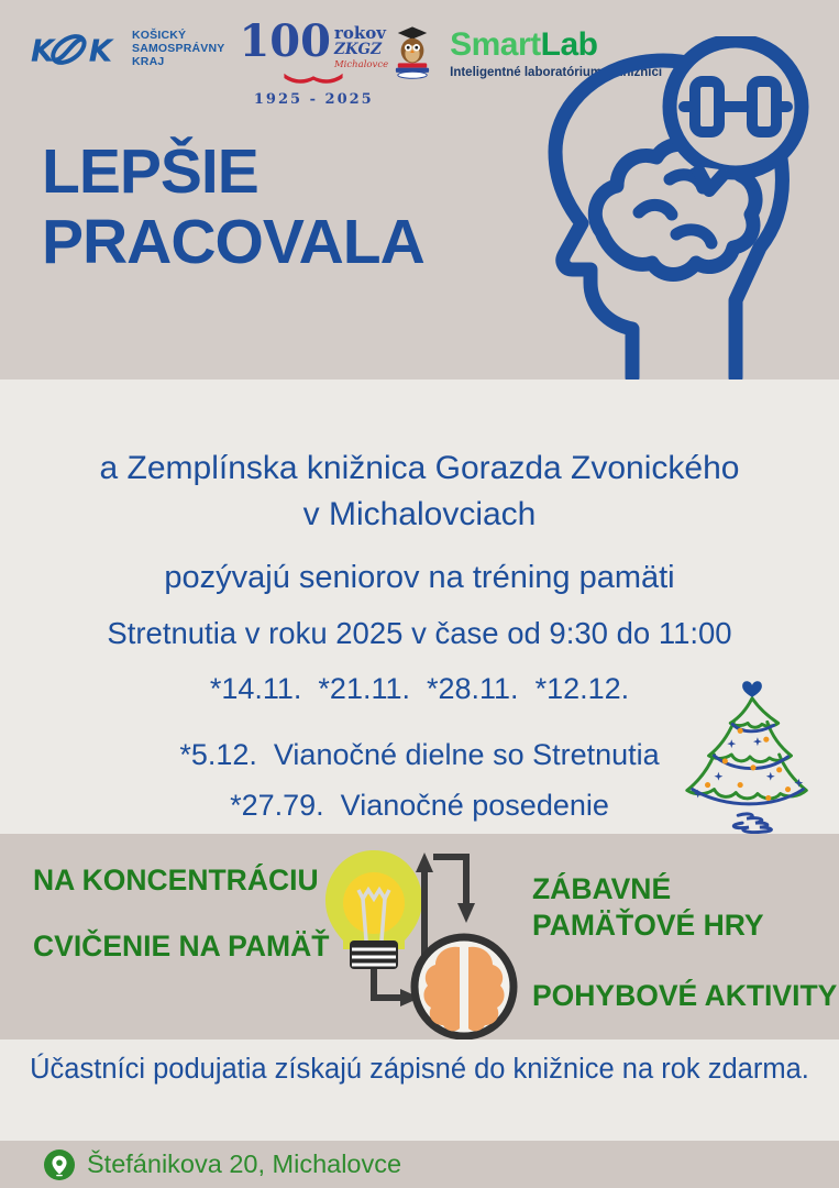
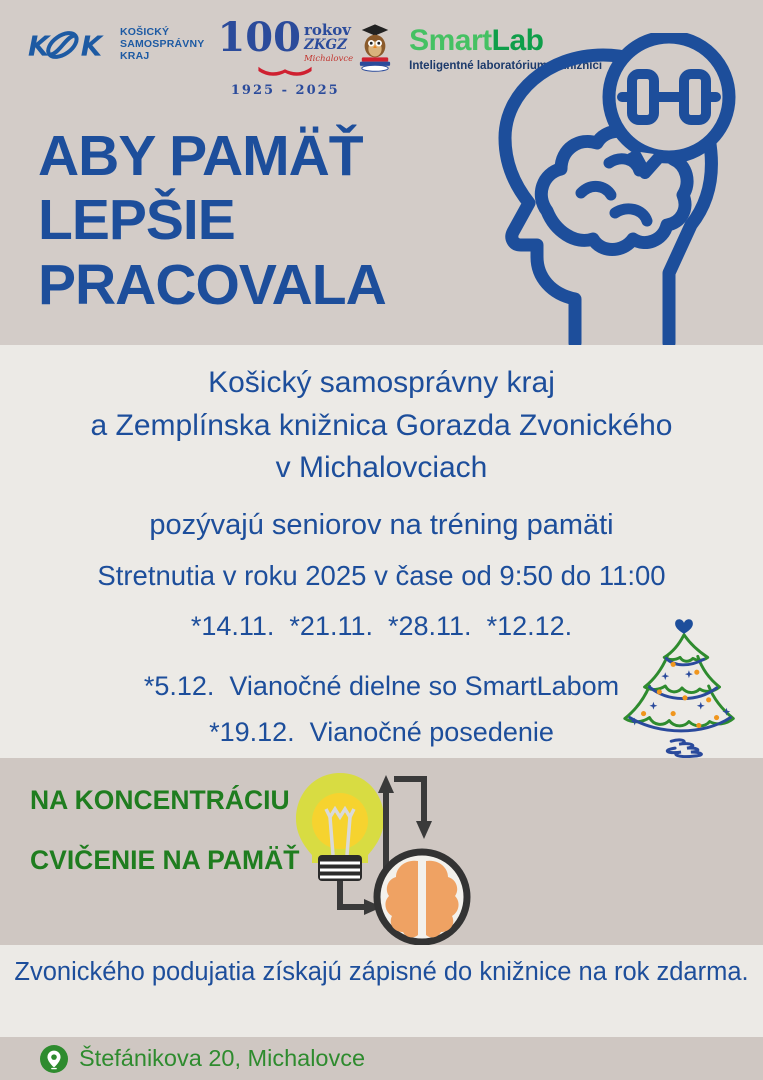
  K
  K
  KOŠICKÝ
  SAMOSPRÁVNY
  KRAJ
  100
  rokov
  ZKGZ
  Michalovce
  1925 - 2025
  SmartLab
  Inteligentné laboratóriuižnici
+ ABY PAMÄŤ
  LEPŠIE
  PRACOVALA
+ Košický samosprávny kraj
  a Zemplínska knižnica Gorazda Zvonického
  v Michalovciach
  pozývajú seniorov na tréning pamäti
- Stretnutia v roku 2025 v čase od 9:30 do 11:00
+ Stretnutia v roku 2025 v čase od 9:50 do 11:00
  *14.11. *21.11. *28.11. *12.12.
- *5.12. Vianočné dielne so Stretnutia
+ *5.12. Vianočné dielne so SmartLabom
- *27.79. Vianočné posedenie
+ *19.12. Vianočné posedenie
  NA KONCENTRÁCIU
  CVIČENIE NA PAMÄŤ
- ZÁBAVNÉ
- PAMÄŤOVÉ HRY
- POHYBOVÉ AKTIVITY
- Účastníci podujatia získajú zápisné do knižnice na rok zdarma.
+ Zvonického podujatia získajú zápisné do knižnice na rok zdarma.
  Štefánikova 20, Michalovce
